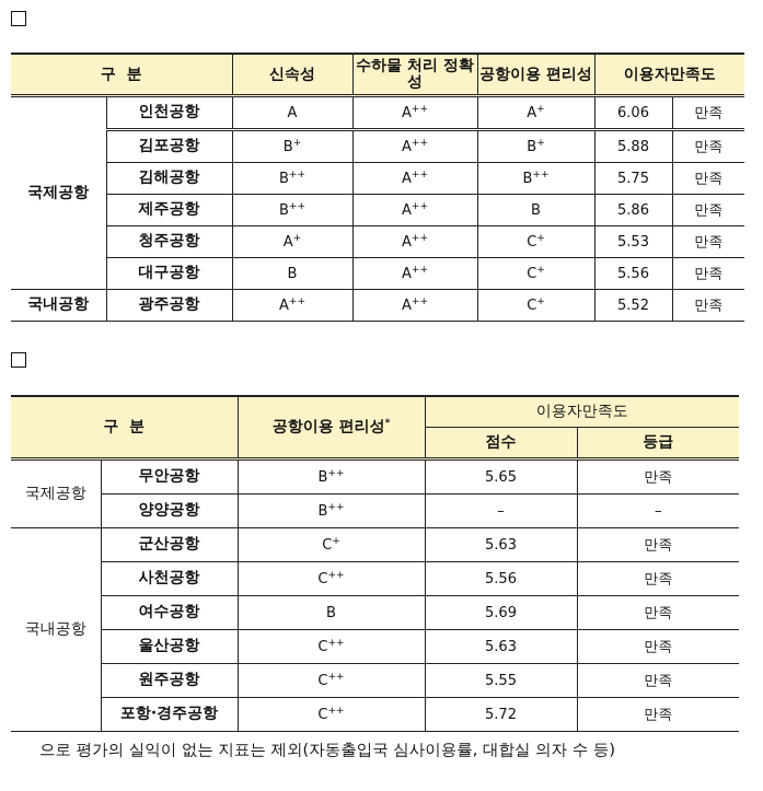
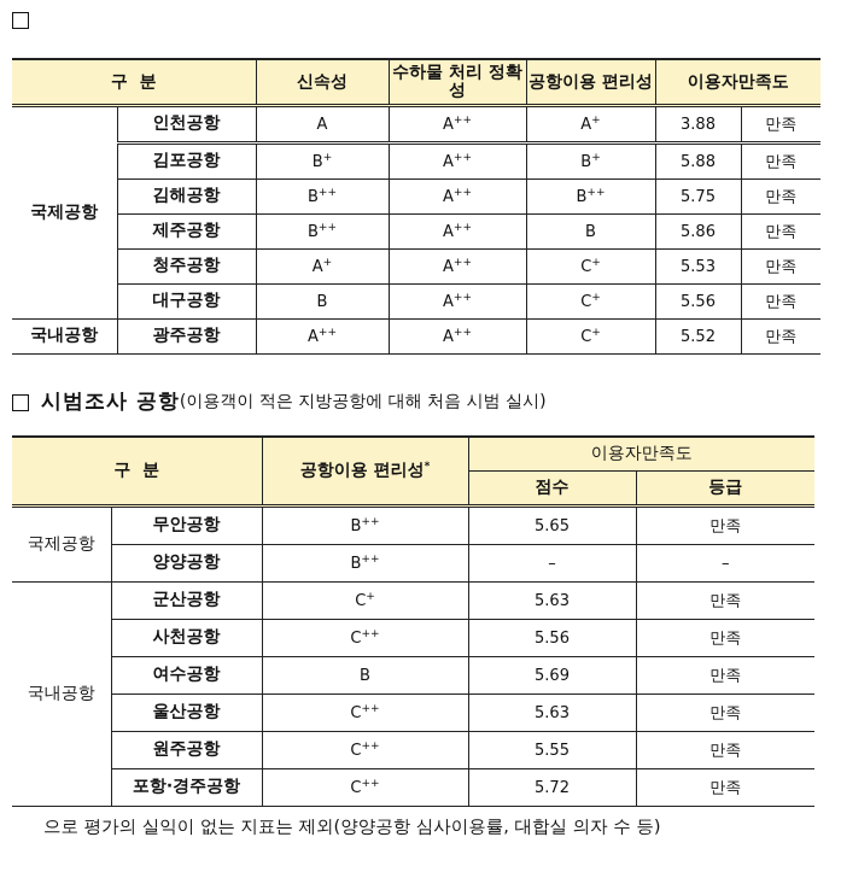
  구 분	신속성	수하물 처리 정확성	공항이용 편리성	이용자만족도
- 국제공항	인천공항	A	A++	A+	6.06	만족
+ 국제공항	인천공항	A	A++	A+	3.88	만족
  김포공항	B+	A++	B+	5.88	만족
  김해공항	B++	A++	B++	5.75	만족
  제주공항	B++	A++	B	5.86	만족
  청주공항	A+	A++	C+	5.53	만족
  대구공항	B	A++	C+	5.56	만족
  국내공항	광주공항	A++	A++	C+	5.52	만족
+ 시범조사 공항
+ (이용객이 적은 지방공항에 대해 처음 시범 실시)
  구 분	공항이용 편리성*	이용자만족도
  점수	등급
  국제공항	무안공항	B++	5.65	만족
  양양공항	B++	–	–
  국내공항	군산공항	C+	5.63	만족
  사천공항	C++	5.56	만족
  여수공항	B	5.69	만족
  울산공항	C++	5.63	만족
  원주공항	C++	5.55	만족
  포항·경주공항	C++	5.72	만족
- 으로 평가의 실익이 없는 지표는 제외(자동출입국 심사이용률, 대합실 의자 수 등)
+ 으로 평가의 실익이 없는 지표는 제외(양양공항 심사이용률, 대합실 의자 수 등)
